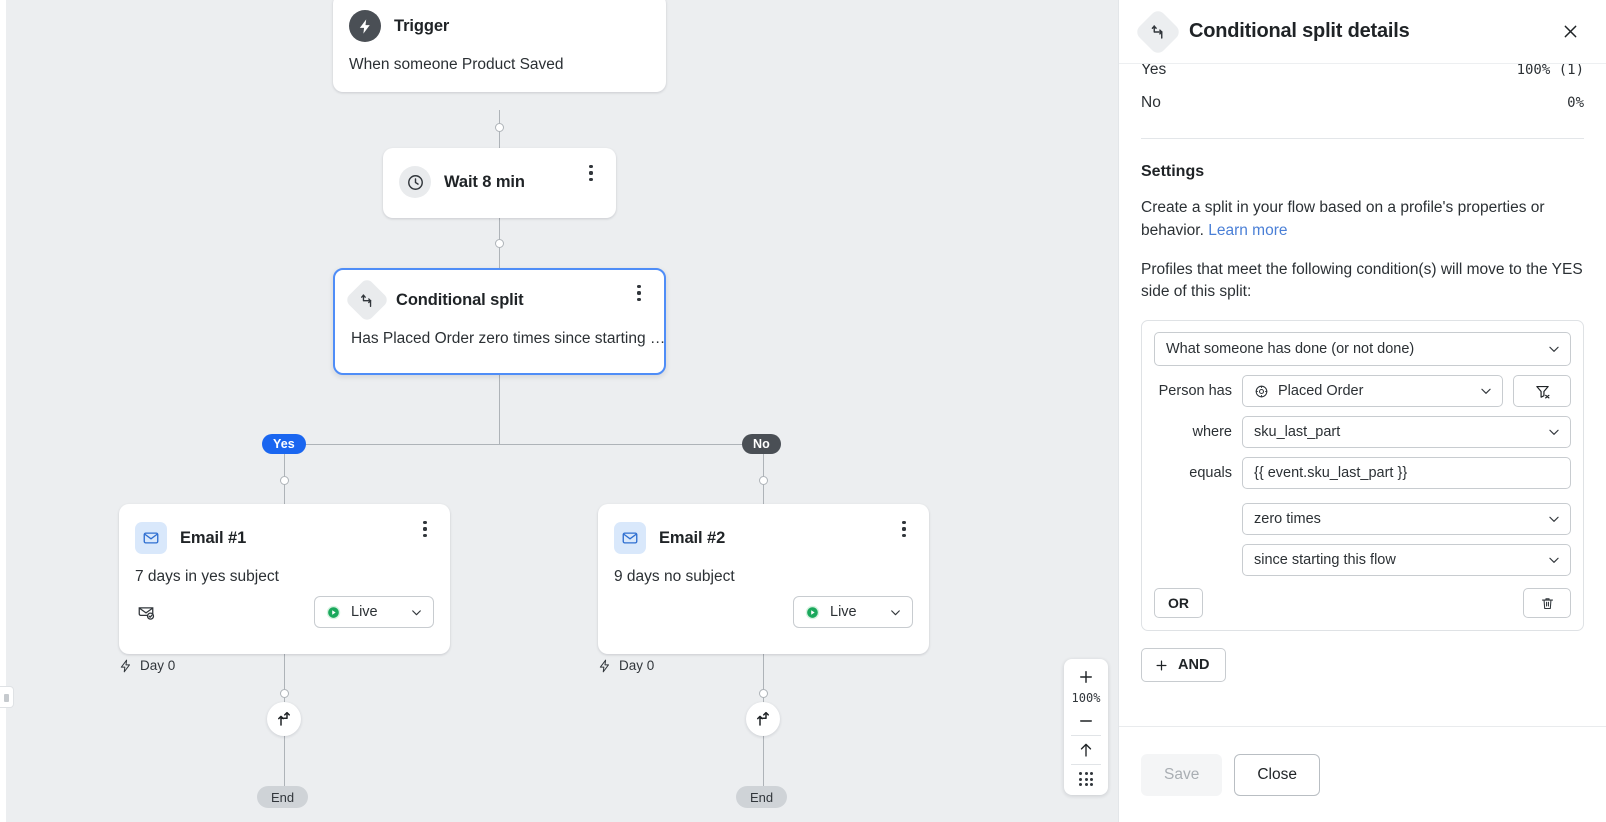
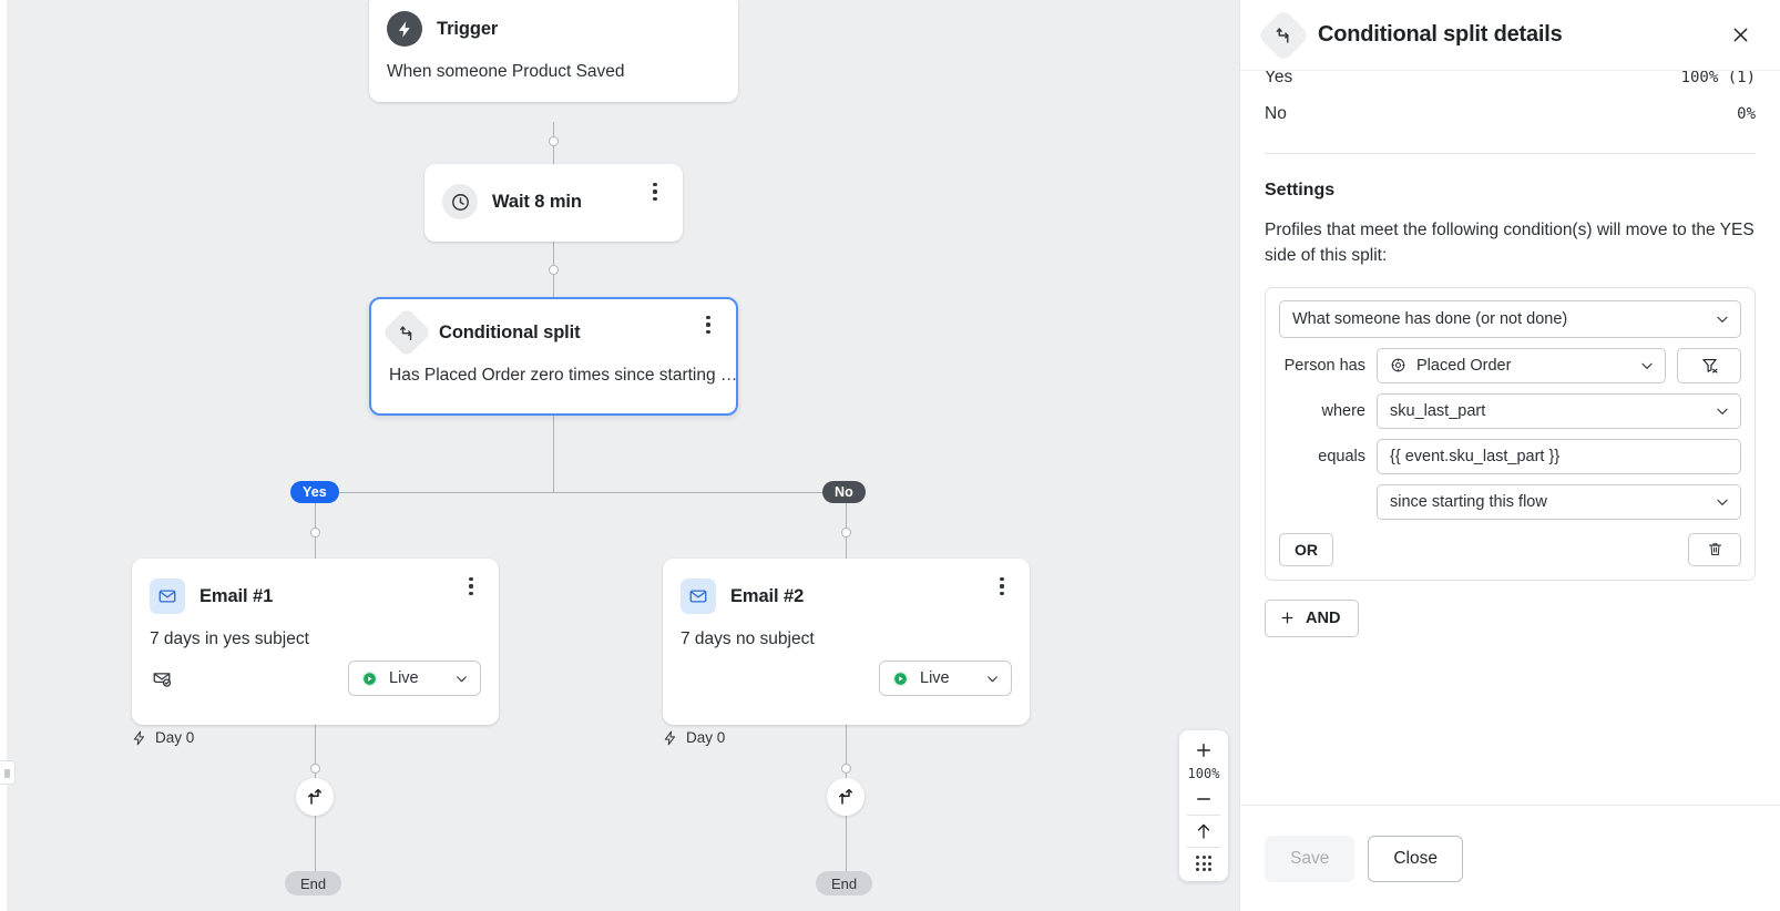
  Trigger
  When someone Product Saved
  Wait 8 min
  Conditional split
  Has Placed Order zero times since starting …
  Yes
  No
  Email #1
  7 days in yes subject
  Live
  Day 0
  Email #2
- 9 days no subject
+ 7 days no subject
  Live
  Day 0
  End
  End
  100%
  Conditional split details
  Yes
  100% (1)
  No
  0%
  Settings
- Create a split in your flow based on a profile's properties or behavior. Learn more
  Profiles that meet the following condition(s) will move to the YES side of this split:
  What someone has done (or not done)
  Person has
  Placed Order
  where
  sku_last_part
  equals
  {{ event.sku_last_part }}
- zero times
  since starting this flow
  OR
  AND
  Save
  Close
